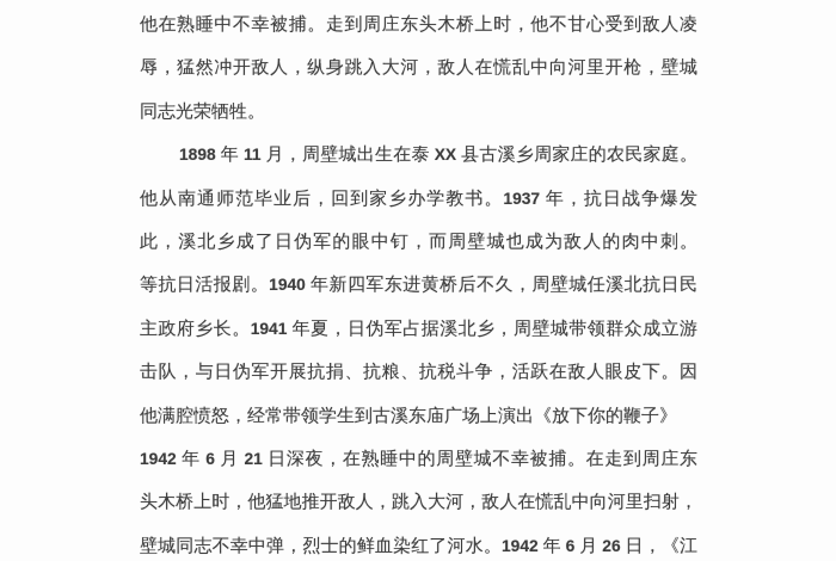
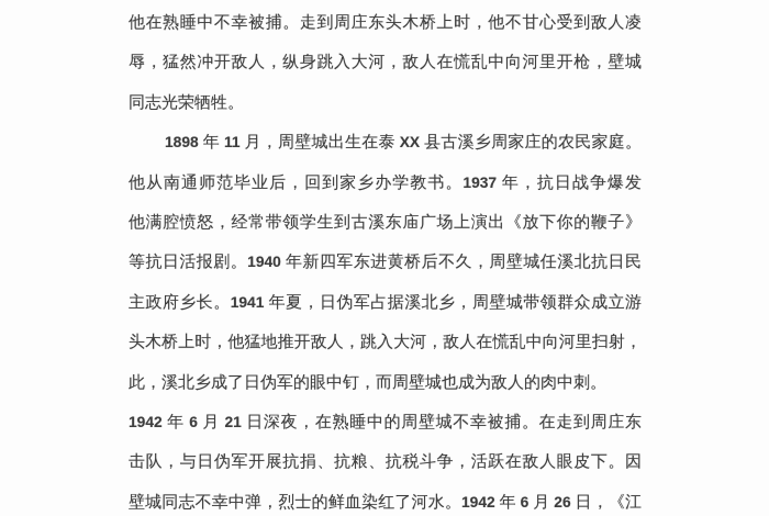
  他在熟睡中不幸被捕。走到周庄东头木桥上时，他不甘心受到敌人凌
  辱，猛然冲开敌人，纵身跳入大河，敌人在慌乱中向河里开枪，壁城
  同志光荣牺牲。
  1898 年 11 月，周壁城出生在泰 XX 县古溪乡周家庄的农民家庭。
  他从南通师范毕业后，回到家乡办学教书。1937 年，抗日战争爆发
- 此，溪北乡成了日伪军的眼中钉，而周壁城也成为敌人的肉中刺。
+ 他满腔愤怒，经常带领学生到古溪东庙广场上演出《放下你的鞭子》
  等抗日活报剧。1940 年新四军东进黄桥后不久，周壁城任溪北抗日民
  主政府乡长。1941 年夏，日伪军占据溪北乡，周壁城带领群众成立游
- 击队，与日伪军开展抗捐、抗粮、抗税斗争，活跃在敌人眼皮下。因
+ 头木桥上时，他猛地推开敌人，跳入大河，敌人在慌乱中向河里扫射，
- 他满腔愤怒，经常带领学生到古溪东庙广场上演出《放下你的鞭子》
+ 此，溪北乡成了日伪军的眼中钉，而周壁城也成为敌人的肉中刺。
  1942 年 6 月 21 日深夜，在熟睡中的周壁城不幸被捕。在走到周庄东
- 头木桥上时，他猛地推开敌人，跳入大河，敌人在慌乱中向河里扫射，
+ 击队，与日伪军开展抗捐、抗粮、抗税斗争，活跃在敌人眼皮下。因
  壁城同志不幸中弹，烈士的鲜血染红了河水。1942 年 6 月 26 日，《江
